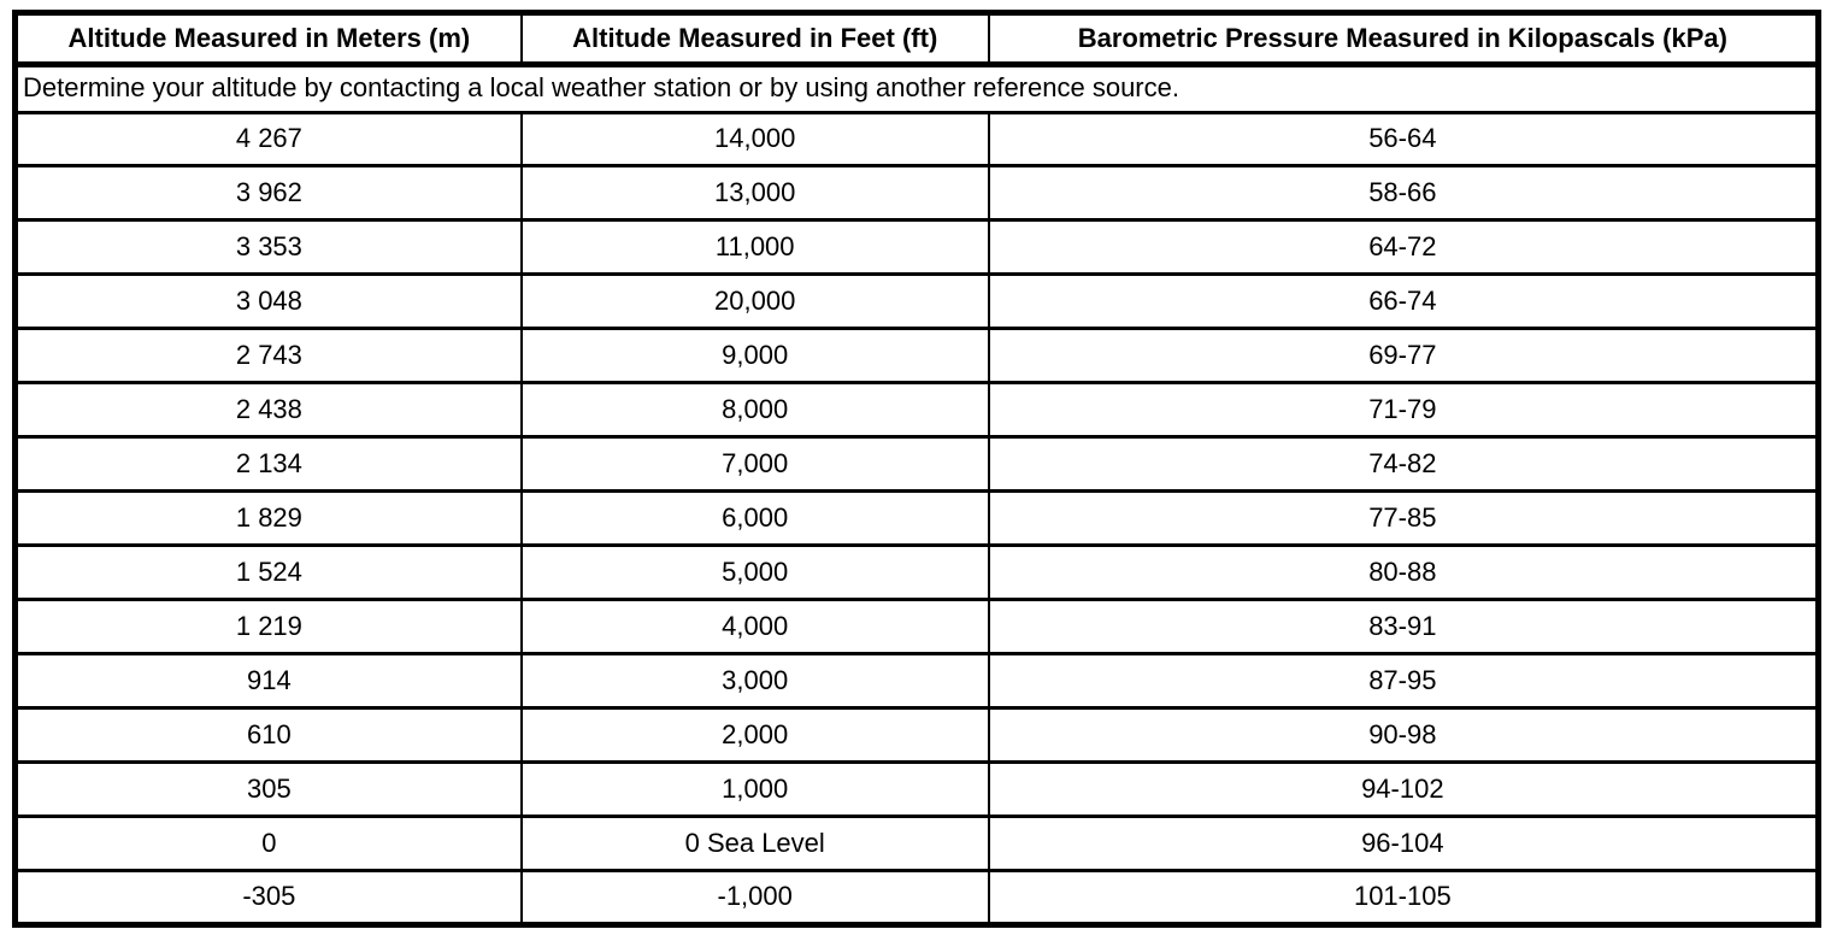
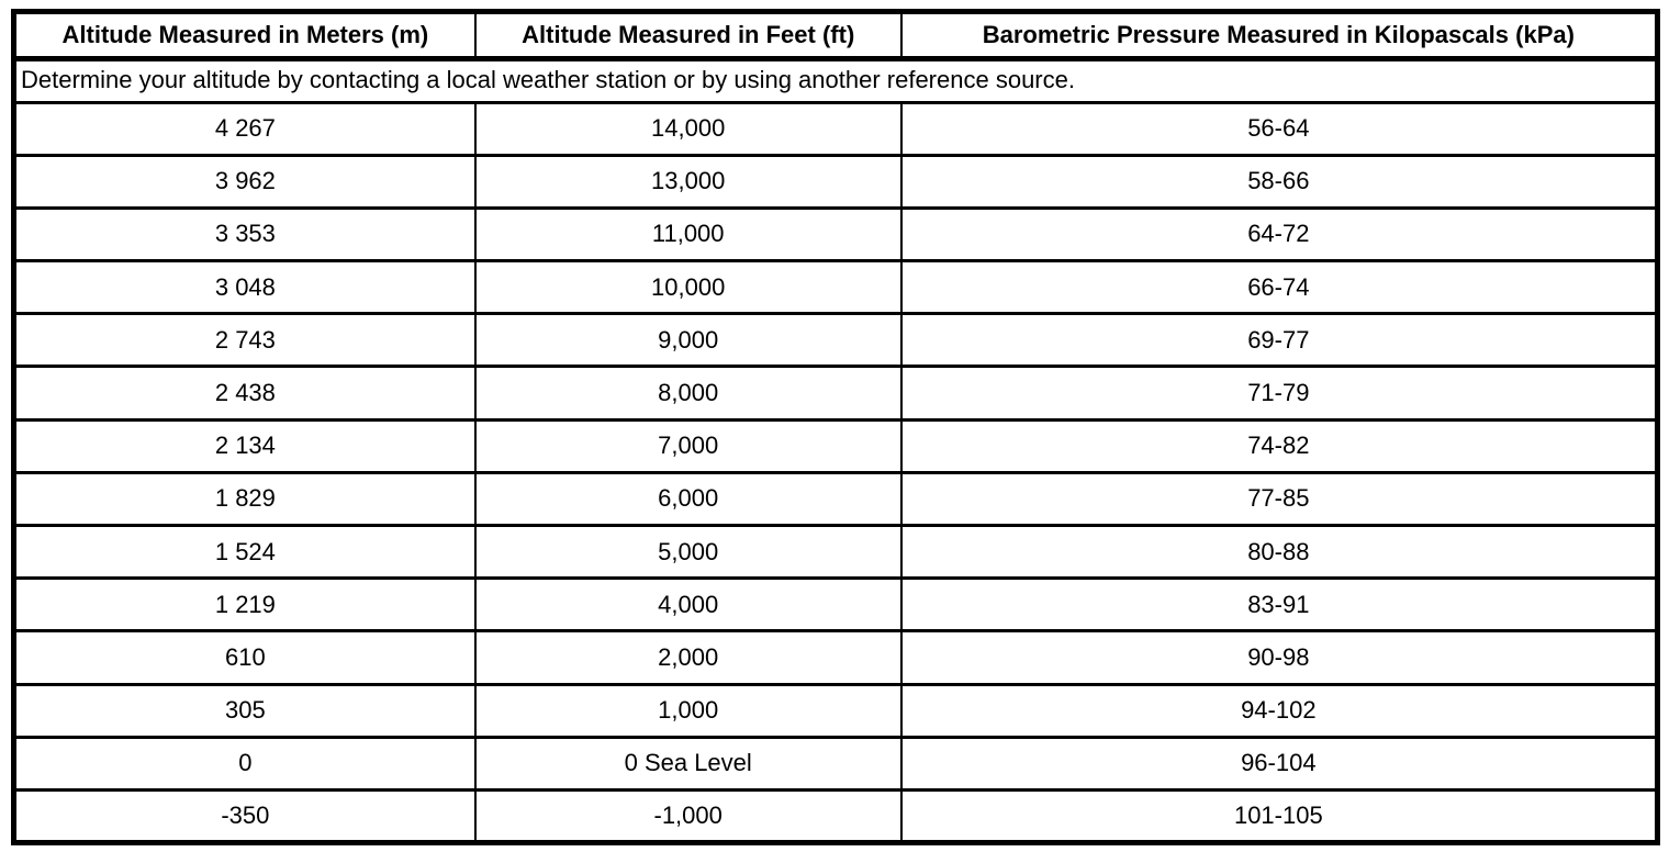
  Altitude Measured in Meters (m)	Altitude Measured in Feet (ft)	Barometric Pressure Measured in Kilopascals (kPa)
  Determine your altitude by contacting a local weather station or by using another reference source.
  4 267	14,000	56-64
  3 962	13,000	58-66
  3 353	11,000	64-72
- 3 048	20,000	66-74
+ 3 048	10,000	66-74
  2 743	9,000	69-77
  2 438	8,000	71-79
  2 134	7,000	74-82
  1 829	6,000	77-85
  1 524	5,000	80-88
  1 219	4,000	83-91
- 914	3,000	87-95
  610	2,000	90-98
  305	1,000	94-102
  0	0 Sea Level	96-104
- -305	-1,000	101-105
+ -350	-1,000	101-105
